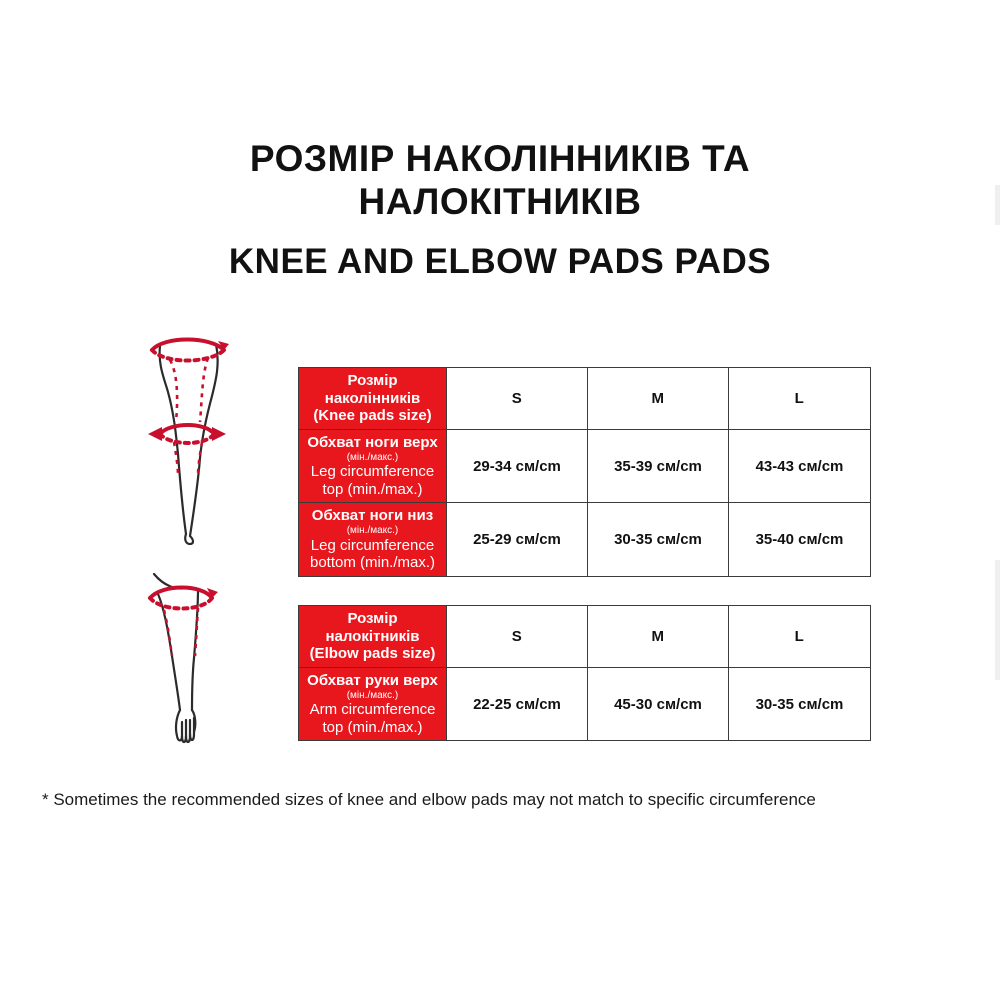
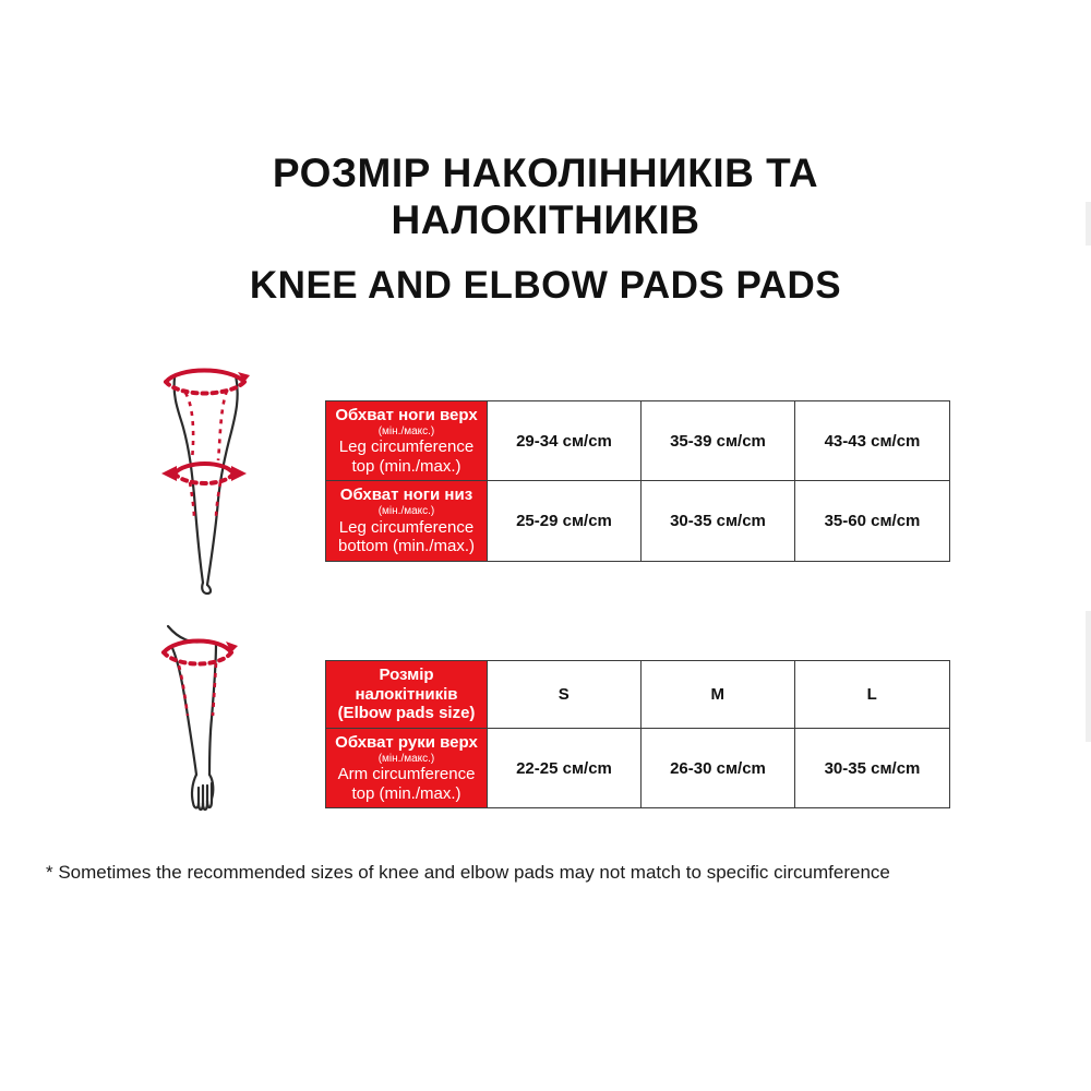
  РОЗМІР НАКОЛІННИКІВ ТА
  НАЛОКІТНИКІВ
  KNEE AND ELBOW PADS PADS
- Розмір наколінників (Knee pads size)	S	M	L
  Обхват ноги верх (мін./макс.) Leg circumference top (min./max.)	29-34 см/cm	35-39 см/cm	43-43 см/cm
- Обхват ноги низ (мін./макс.) Leg circumference bottom (min./max.)	25-29 см/cm	30-35 см/cm	35-40 см/cm
+ Обхват ноги низ (мін./макс.) Leg circumference bottom (min./max.)	25-29 см/cm	30-35 см/cm	35-60 см/cm
  Розмір налокітників (Elbow pads size)	S	M	L
- Обхват руки верх (мін./макс.) Arm circumference top (min./max.)	22-25 см/cm	45-30 см/cm	30-35 см/cm
+ Обхват руки верх (мін./макс.) Arm circumference top (min./max.)	22-25 см/cm	26-30 см/cm	30-35 см/cm
  * Sometimes the recommended sizes of knee and elbow pads may not match to specific circumference
